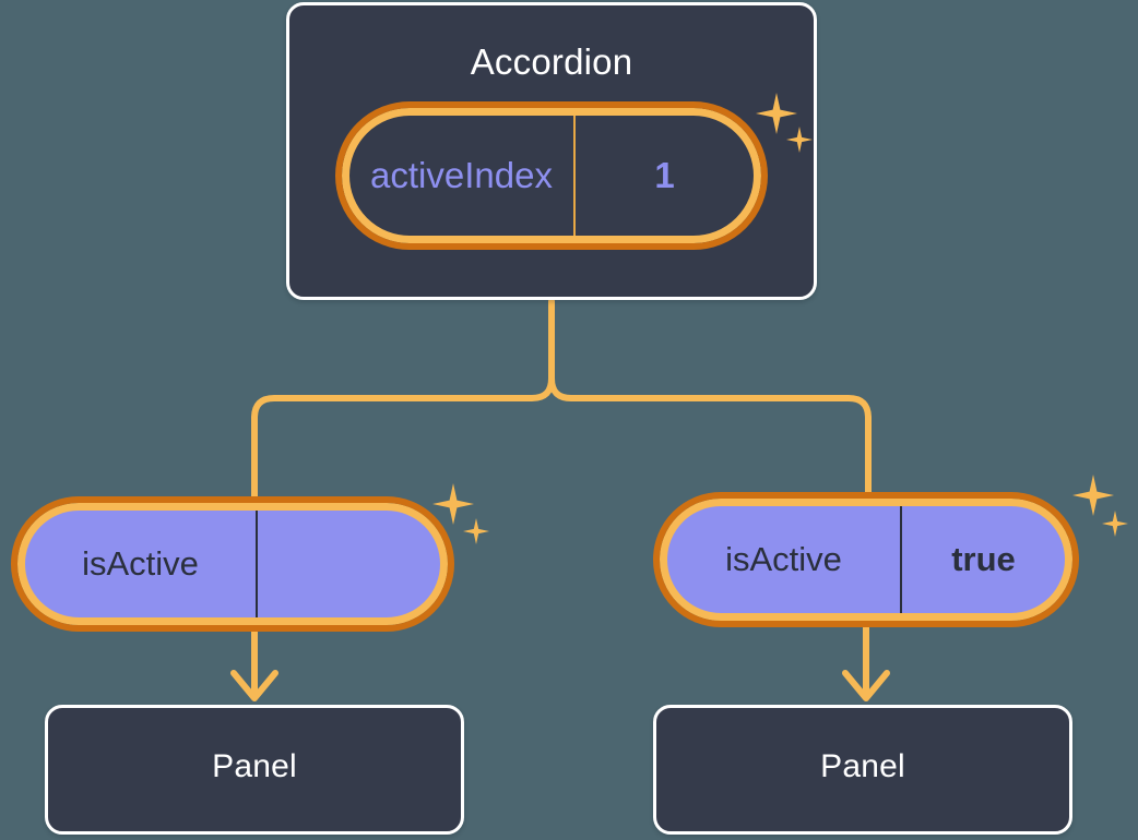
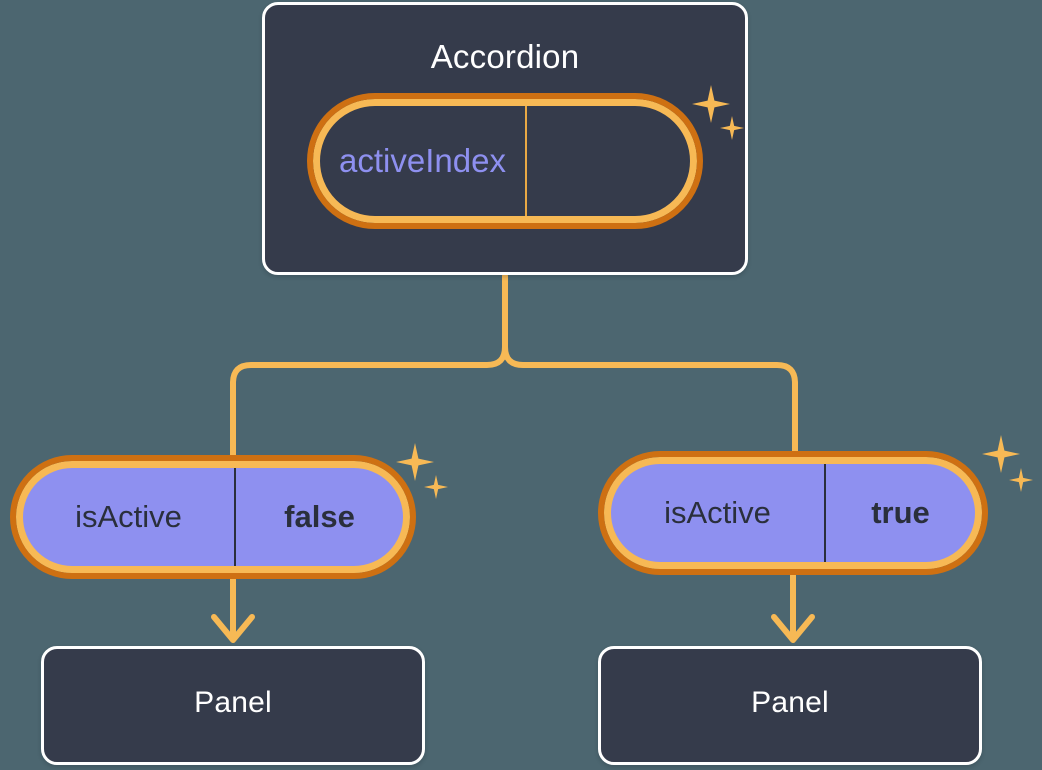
  Accordion
  activeIndex
- 1
  isActive
+ false
  Panel
  isActive
  true
  Panel
